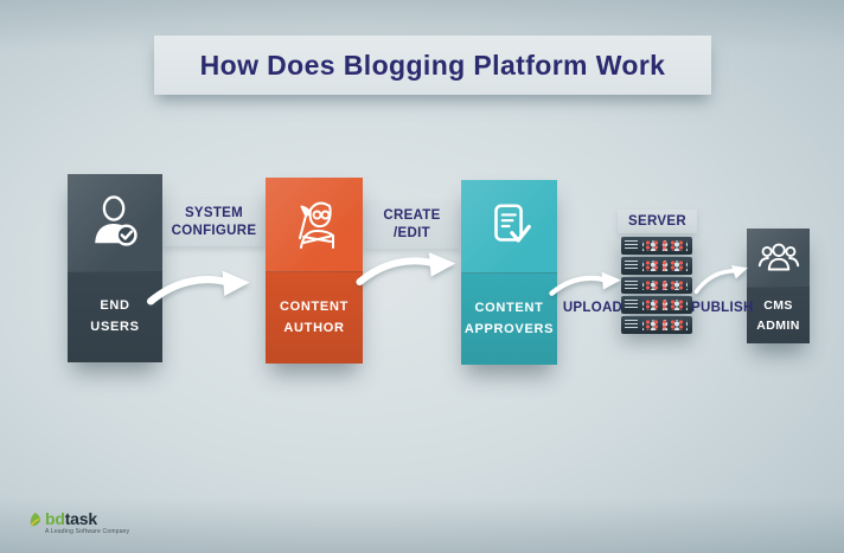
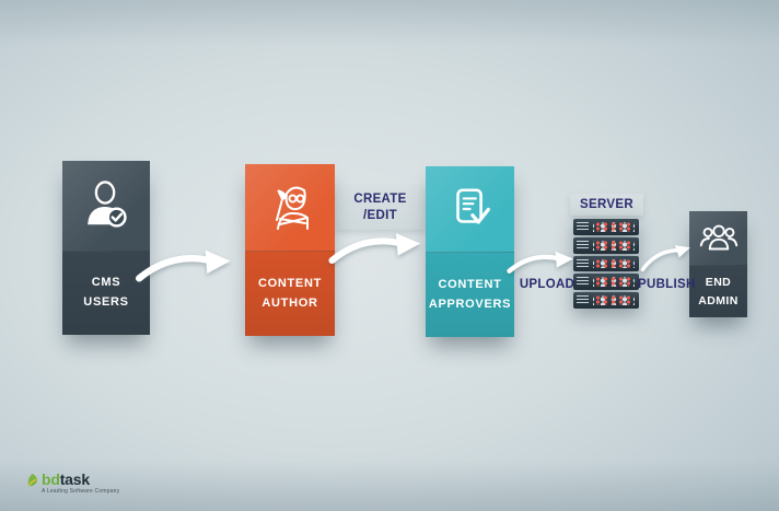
- How Does Blogging Platform Work
- SYSTEM
- CONFIGURE
  CREATE
  /EDIT
  SERVER
- END
+ CMS
  USERS
  CONTENT
  AUTHOR
  CONTENT
  APPROVERS
- CMS
+ END
  ADMIN
  UPLOAD
  PUBLISH
  bdtask
